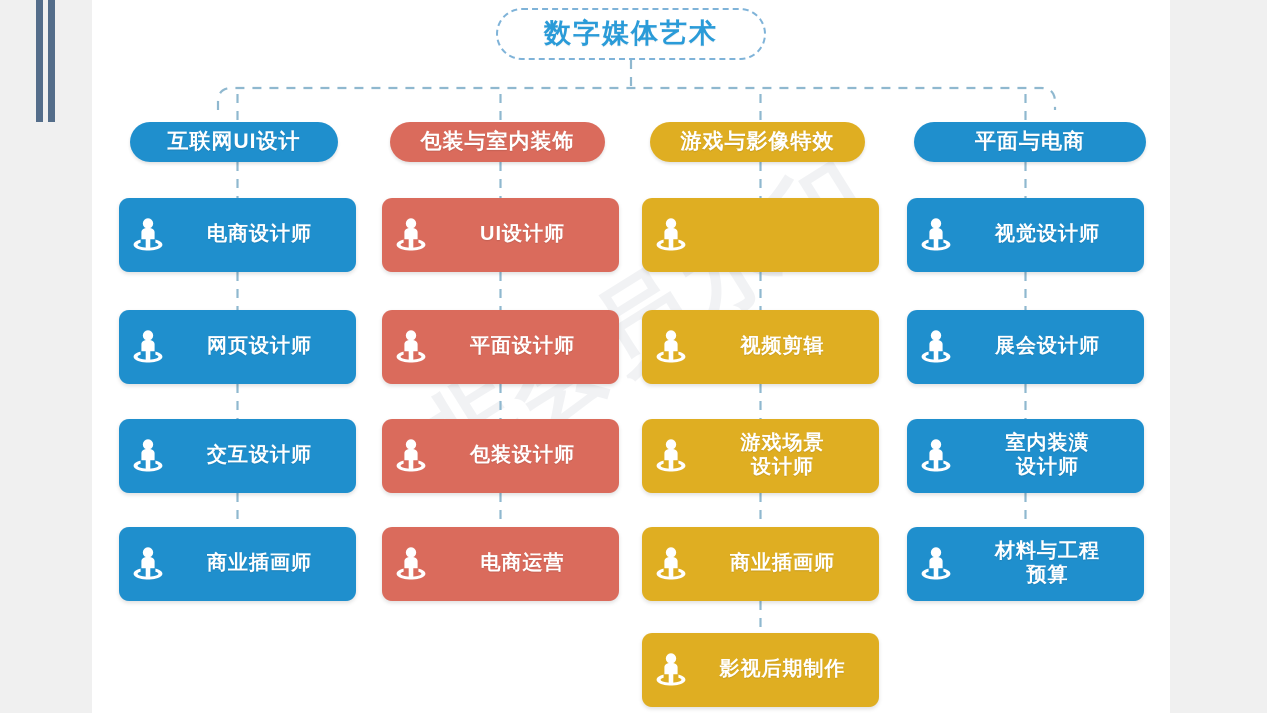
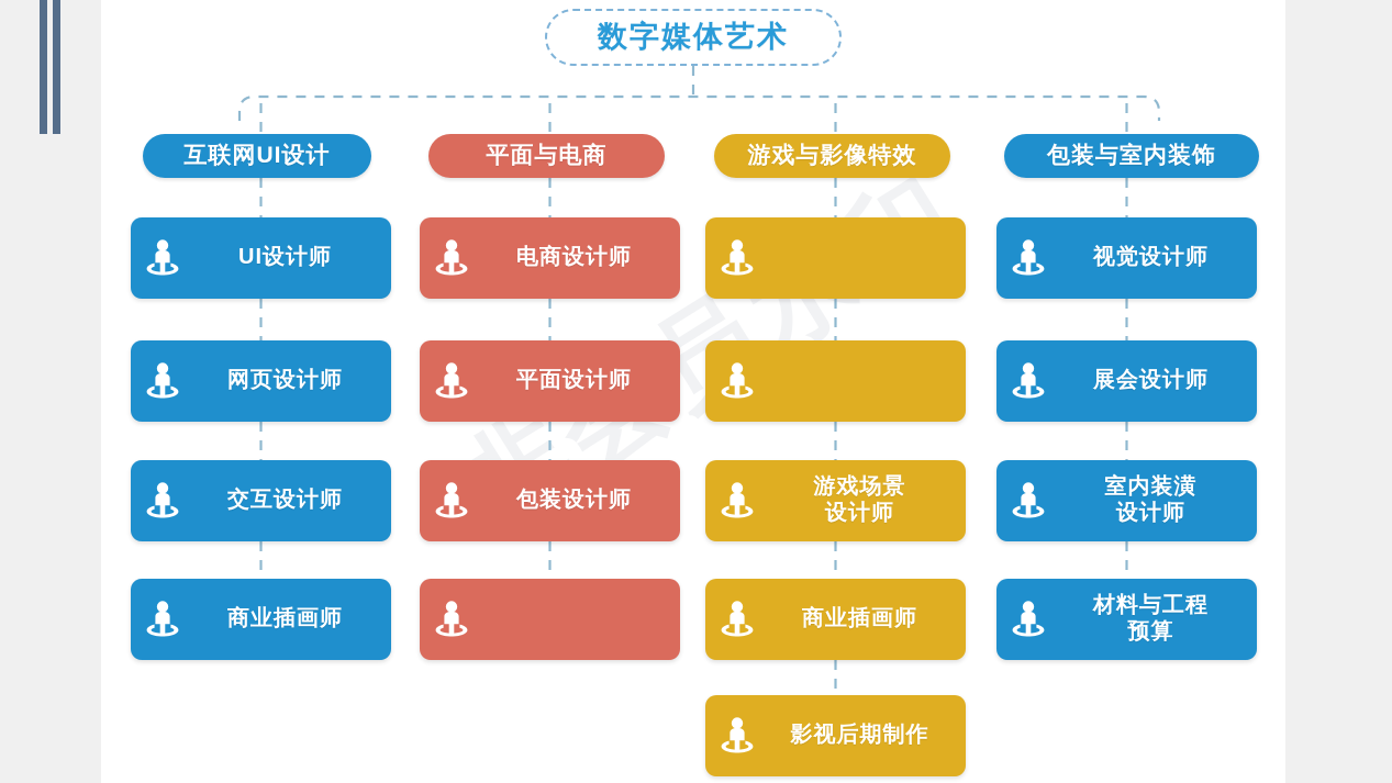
  数字媒体艺术
  互联网UI设计
- 电商设计师
+ UI设计师
  网页设计师
  交互设计师
  商业插画师
- 包装与室内装饰
+ 平面与电商
- UI设计师
+ 电商设计师
  平面设计师
  包装设计师
- 电商运营
  游戏与影像特效
- 视频剪辑
  游戏场景
  设计师
  商业插画师
  影视后期制作
- 平面与电商
+ 包装与室内装饰
  视觉设计师
  展会设计师
  室内装潢
  设计师
  材料与工程
  预算
